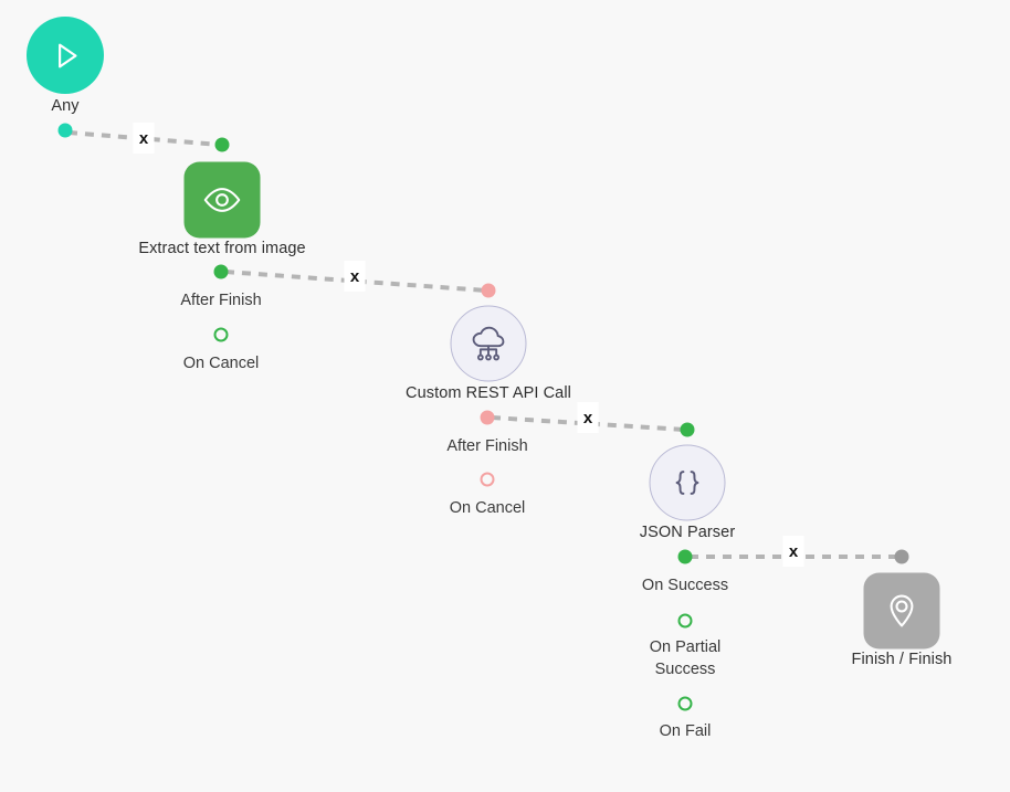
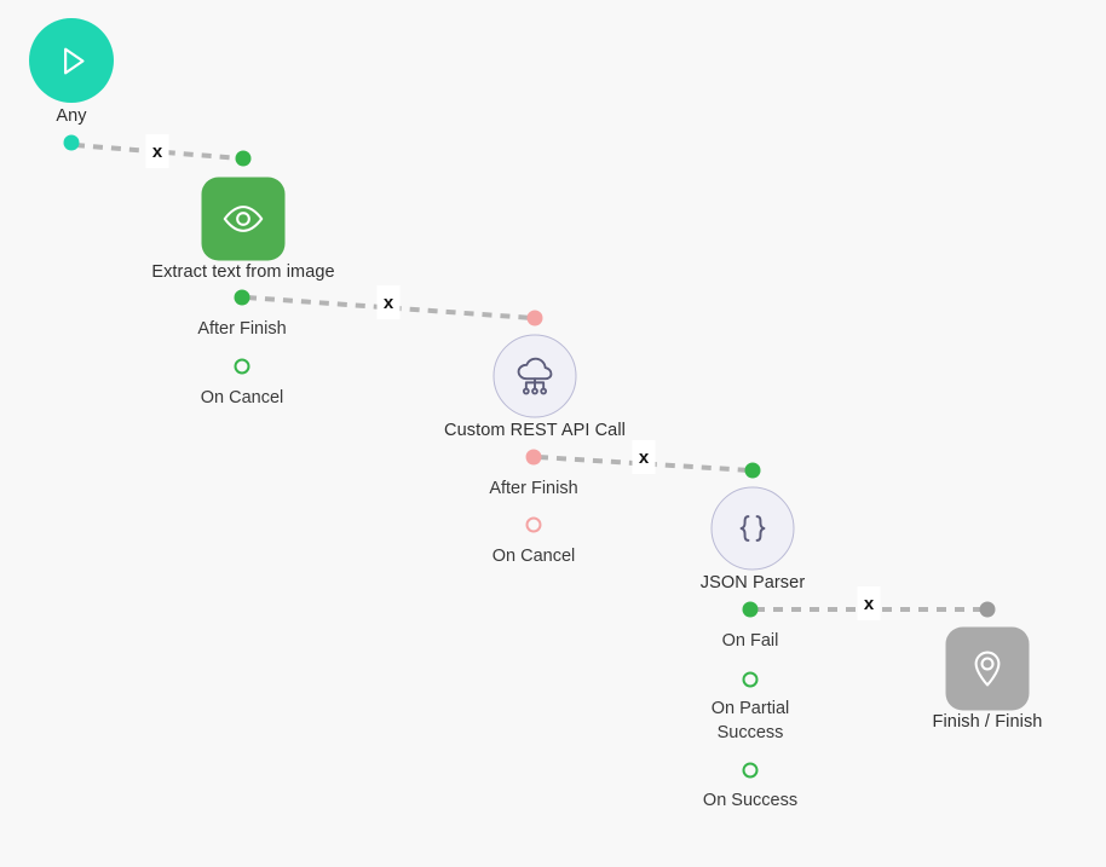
  Any
  Extract text from image
  Custom REST API Call
  JSON Parser
  Finish / Finish
  After Finish
  On Cancel
  After Finish
  On Cancel
- On Success
+ On Fail
  On Partial
  Success
- On Fail
+ On Success
  x
  x
  x
  x
